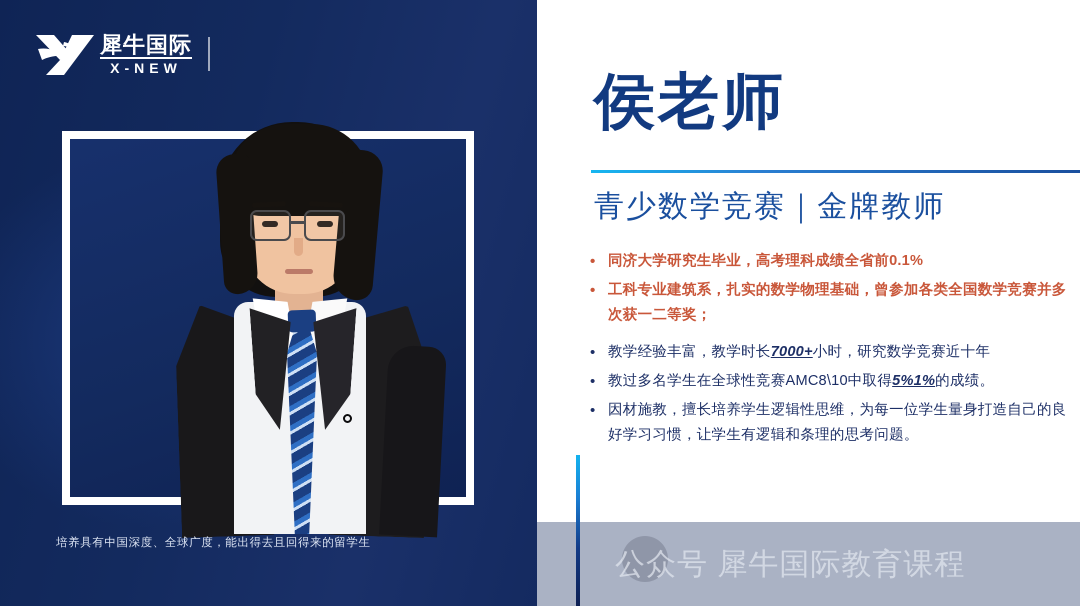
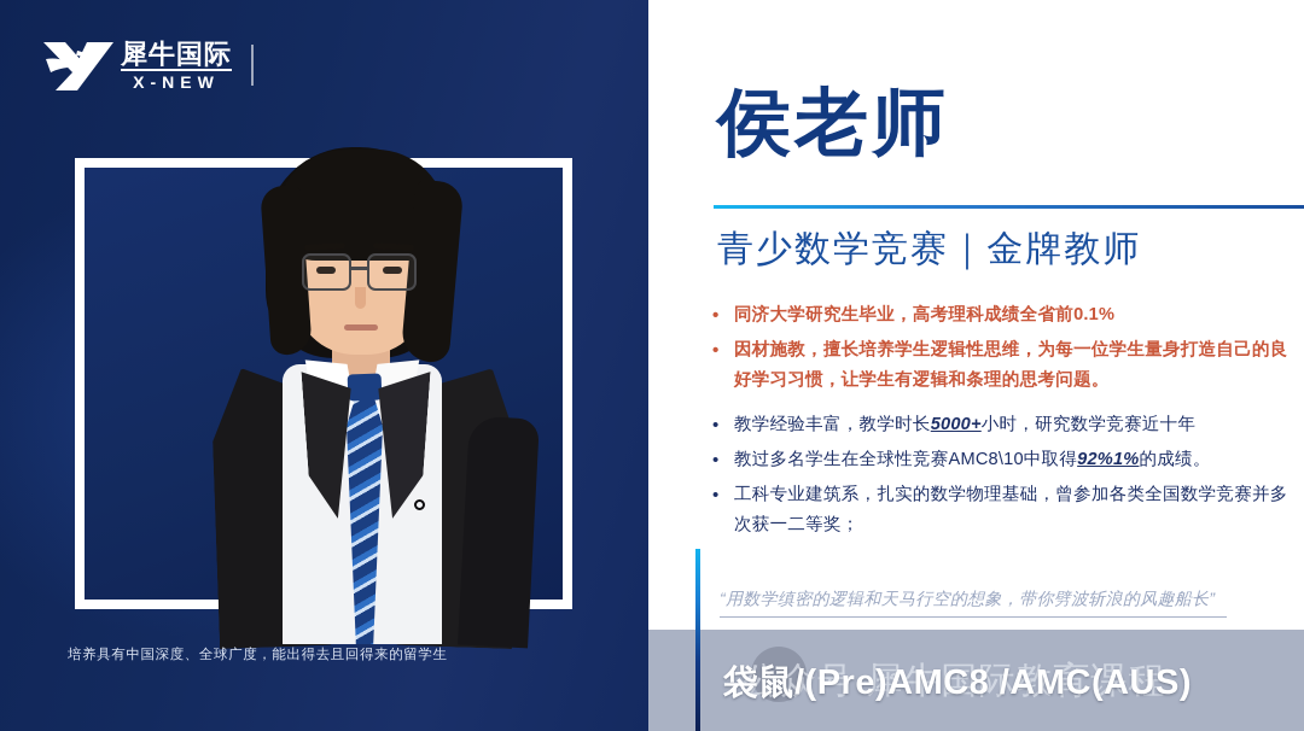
  犀牛国际
  X-NEW
  培养具有中国深度、全球广度，能出得去且回得来的留学生
  侯老师
  青少数学竞赛｜金牌教师
  •
  同济大学研究生毕业，高考理科成绩全省前0.1%
  •
- 工科专业建筑系，扎实的数学物理基础，曾参加各类全国数学竞赛并多次获一二等奖；
+ 因材施教，擅长培养学生逻辑性思维，为每一位学生量身打造自己的良好学习习惯，让学生有逻辑和条理的思考问题。
  •
- 教学经验丰富，教学时长7000+小时，研究数学竞赛近十年
+ 教学经验丰富，教学时长5000+小时，研究数学竞赛近十年
  •
- 教过多名学生在全球性竞赛AMC8\10中取得5%1%的成绩。
+ 教过多名学生在全球性竞赛AMC8\10中取得92%1%的成绩。
  •
- 因材施教，擅长培养学生逻辑性思维，为每一位学生量身打造自己的良好学习习惯，让学生有逻辑和条理的思考问题。
+ 工科专业建筑系，扎实的数学物理基础，曾参加各类全国数学竞赛并多次获一二等奖；
+ “用数学缜密的逻辑和天马行空的想象，带你劈波斩浪的风趣船长”
  公众号 犀牛国际教育课程
+ 袋鼠/(Pre)AMC8 /AMC(AUS)
